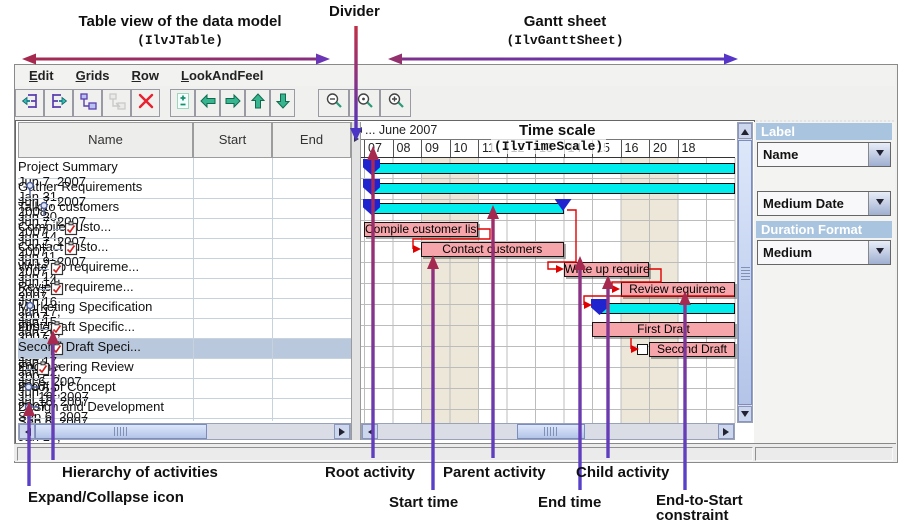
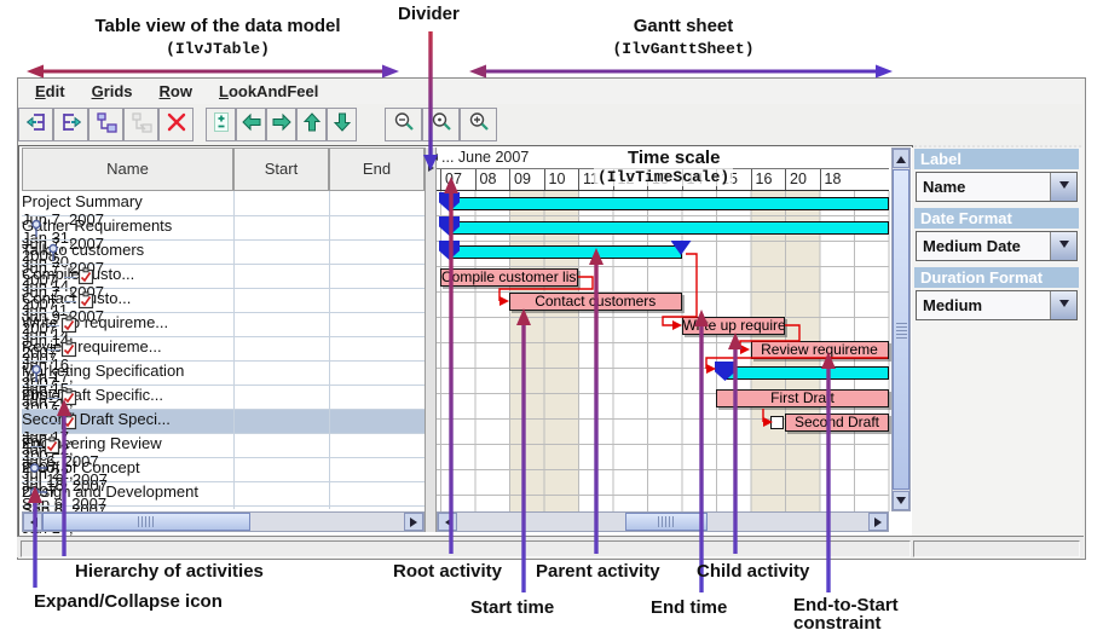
  Table view of the data model
  (IlvJTable)
  Divider
  Gantt sheet
  (IlvGanttSheet)
  Edit
  Grids
  Row
  LookAndFeel
  Name
  Start
  End
  Project Summary
  Jun 7, 2007
  Jan 31, 200
  Gther Requirements
  Jun 7, 2007
  Jun 20, 2007
  Talko customers
  Jun 7, 2007
  Jun 14, 2007
  Compileusto...
  Jun 7, 2007
  Jun 11, 2007
  Contactsto...
  Jun 9, 2007
  Jun 14, 2007
  Write requireme...
  Jun 14 2007
  Jun 17, 2007
  Revie requireme...
  Jun 16, 2007
  Mrketing Specification
  Jun 15 2007
  Firstaft Specific...
  Seco Draft Speci...
  Jun 1, 2007
  Jun 2, 27
  Eneering Review
  Jul 6, 2007
  Jul 16 2007
  Pof of Concept
  Jul 16 2007
  Sp 6 2007
  Dign and Development
  Sp 6 2007
  ... June 2007
  07
  08
  09
  10
  11
  12
  13
  14
  15
  16
  20
  18
  Compile customer lis
  Contact customers
  Review requireme
  First Drat
  Second Draft
  Label
  Name
+ Date Format
  Medium Date
  Duration Format
  Medium
  Time scale
  (IlvTimeScale)
  Hierarchy of activities
  Expand/Collapse icon
  Root activity
  Parent activity
  Child activity
  Start time
  End time
  End-to-Start constraint
